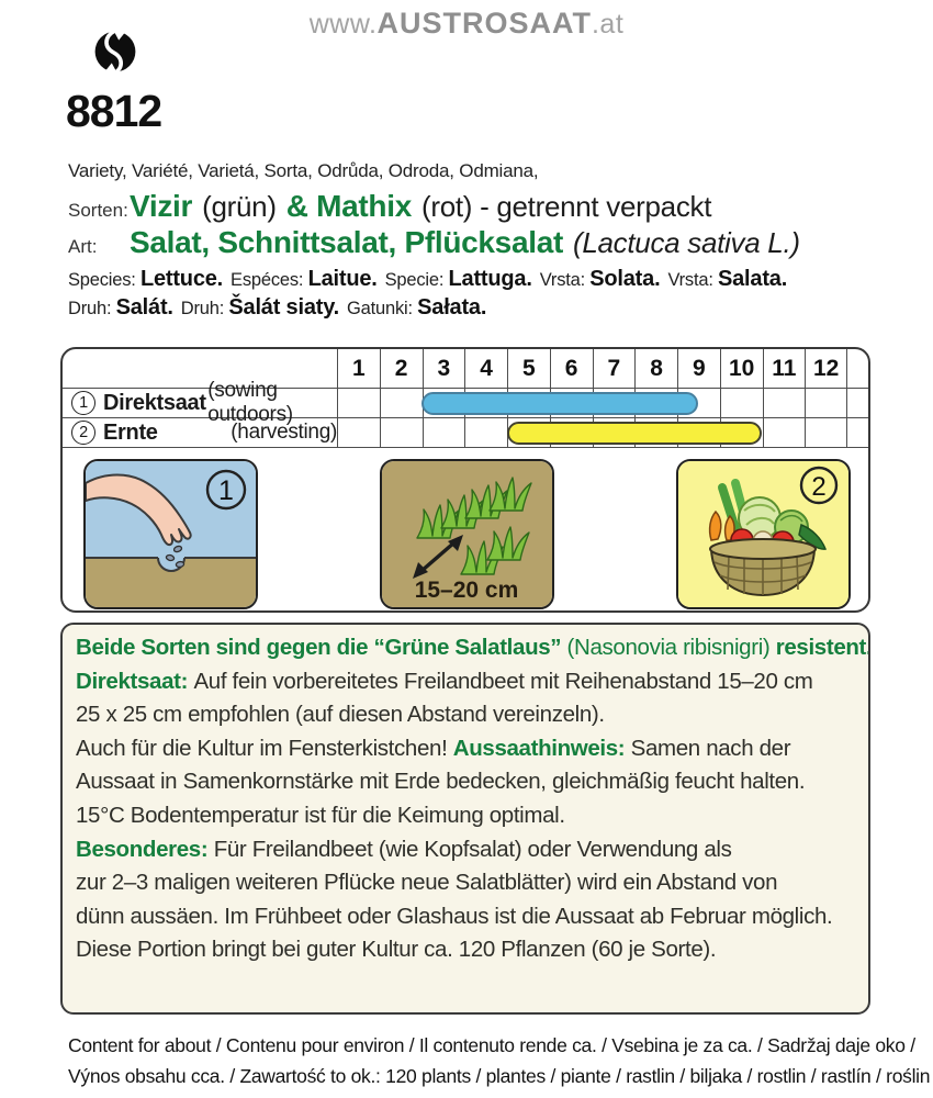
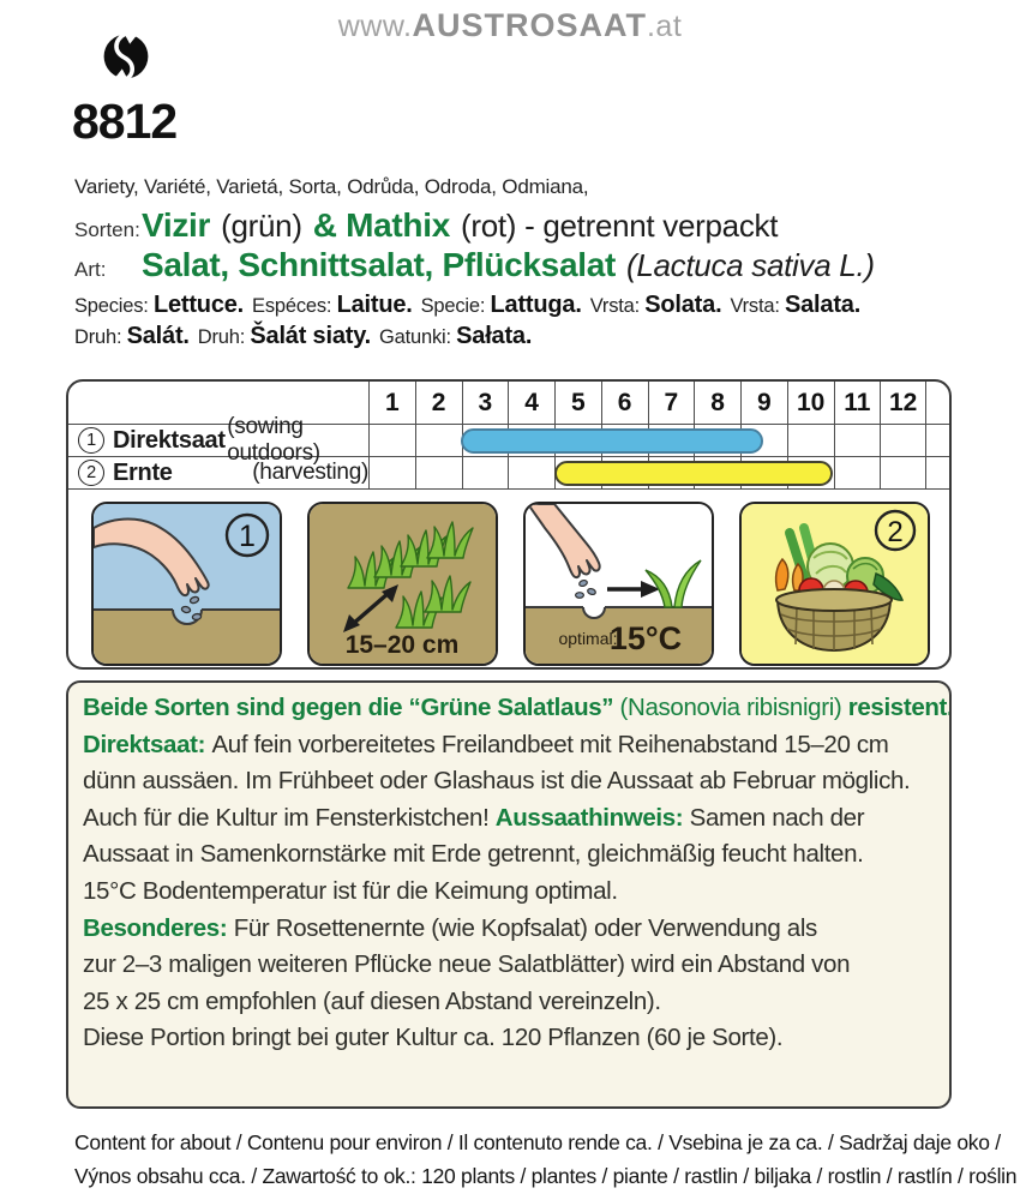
  www.AUSTROSAAT.at
  8812
  Variety, Variété, Varietá, Sorta, Odrůda, Odroda, Odmiana,
  Sorten:
  Vizir
  (grün)
  & Mathix
  (rot) - getrennt verpackt
  Art:
  Salat, Schnittsalat, Pflücksalat
  (Lactuca sativa L.)
  Species: Lettuce. Espéces: Laitue. Specie: Lattuga. Vrsta: Solata. Vrsta: Salata.
  Druh: Salát. Druh: Šalát siaty. Gatunki: Sałata.
  1
  2
  3
  4
  5
  6
  7
  8
  9
  10
  11
  12
  1
  Direktsaat
  (sowing outdoors)
  2
  Ernte
  (harvesting)
  1
  15–20 cm
+ optimal:
+ 15°C
  2
  Beide Sorten sind gegen die “Grüne Salatlaus” (Nasonovia ribisnigri) resistent
  Direktsaat: Auf fein vorbereitetes Freilandbeet mit Reihenabstand 15–20 cm
- 25 x 25 cm empfohlen (auf diesen Abstand vereinzeln).
+ dünn aussäen. Im Frühbeet oder Glashaus ist die Aussaat ab Februar möglich.
  Auch für die Kultur im Fensterkistchen! Aussaathinweis: Samen nach der
- Aussaat in Samenkornstärke mit Erde bedecken, gleichmäßig feucht halten.
+ Aussaat in Samenkornstärke mit Erde getrennt, gleichmäßig feucht halten.
  15°C Bodentemperatur ist für die Keimung optimal.
- Besonderes: Für Freilandbeet (wie Kopfsalat) oder Verwendung als
+ Besonderes: Für Rosettenernte (wie Kopfsalat) oder Verwendung als
  zur 2–3 maligen weiteren Pflücke neue Salatblätter) wird ein Abstand von
- dünn aussäen. Im Frühbeet oder Glashaus ist die Aussaat ab Februar möglich.
+ 25 x 25 cm empfohlen (auf diesen Abstand vereinzeln).
  Diese Portion bringt bei guter Kultur ca. 120 Pflanzen (60 je Sorte).
  Content for about / Contenu pour environ / Il contenuto rende ca. / Vsebina je za ca. / Sadržaj daje oko /
  Výnos obsahu cca. / Zawartość to ok.: 120 plants / plantes / piante / rastlin / biljaka / rostlin / rastlín / roślin
